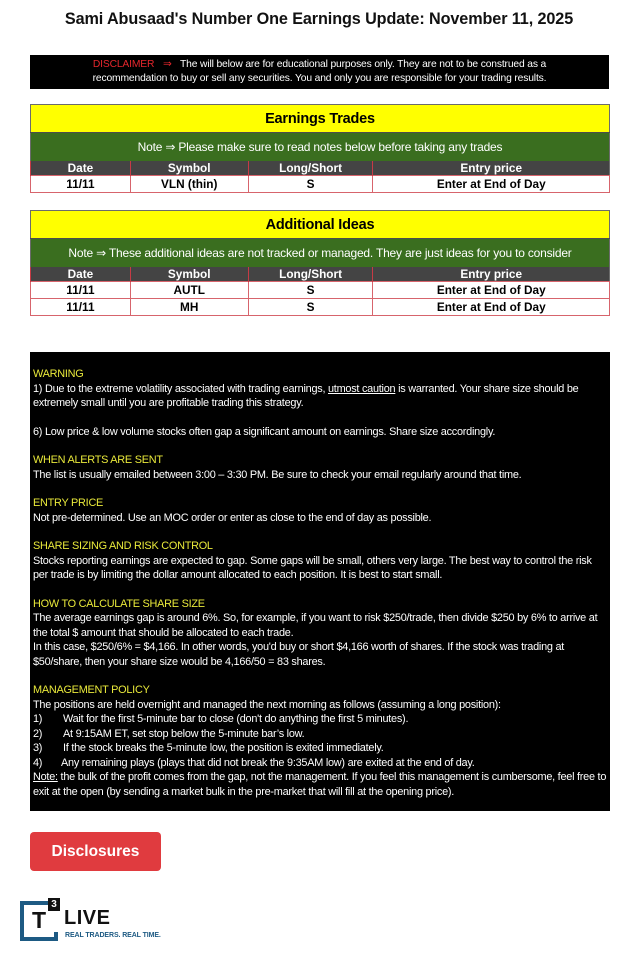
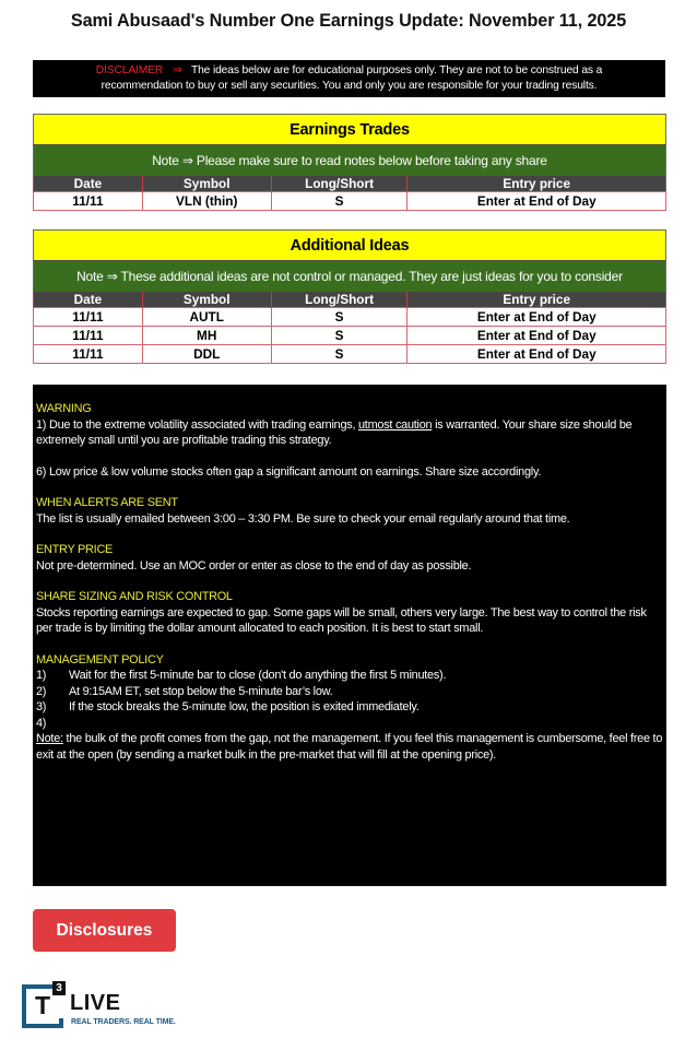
  Sami Abusaad's Number One Earnings Update: November 11, 2025
- DISCLAIMER ⇒ The will below are for educational purposes only. They are not to be construed as a
+ DISCLAIMER ⇒ The ideas below are for educational purposes only. They are not to be construed as a
  recommendation to buy or sell any securities. You and only you are responsible for your trading results.
  Earnings Trades
- Note ⇒ Please make sure to read notes below before taking any trades
+ Note ⇒ Please make sure to read notes below before taking any share
  Date	Symbol	Long/Short	Entry price
  11/11	VLN (thin)	S	Enter at End of Day
  Additional Ideas
- Note ⇒ These additional ideas are not tracked or managed. They are just ideas for you to consider
+ Note ⇒ These additional ideas are not control or managed. They are just ideas for you to consider
  Date	Symbol	Long/Short	Entry price
  11/11	AUTL	S	Enter at End of Day
  11/11	MH	S	Enter at End of Day
+ 11/11	DDL	S	Enter at End of Day
  WARNING
  1) Due to the extreme volatility associated with trading earnings, utmost caution is warranted. Your share size should be extremely small until you are profitable trading this strategy.
  6) Low price & low volume stocks often gap a significant amount on earnings. Share size accordingly.
  WHEN ALERTS ARE SENT
  The list is usually emailed between 3:00 – 3:30 PM. Be sure to check your email regularly around that time.
  ENTRY PRICE
  Not pre-determined. Use an MOC order or enter as close to the end of day as possible.
  SHARE SIZING AND RISK CONTROL
  Stocks reporting earnings are expected to gap. Some gaps will be small, others very large. The best way to control the risk per trade is by limiting the dollar amount allocated to each position. It is best to start small.
- HOW TO CALCULATE SHARE SIZE
- The average earnings gap is around 6%. So, for example, if you want to risk $250/trade, then divide $250 by 6% to arrive at the total $ amount that should be allocated to each trade.
- In this case, $250/6% = $4,166. In other words, you'd buy or short $4,166 worth of shares. If the stock was trading at $50/share, then your share size would be 4,166/50 = 83 shares.
  MANAGEMENT POLICY
- The positions are held overnight and managed the next morning as follows (assuming a long position):
  1)
  Wait for the first 5-minute bar to close (don't do anything the first 5 minutes).
  2)
  At 9:15AM ET, set stop below the 5-minute bar’s low.
  3)
  If the stock breaks the 5-minute low, the position is exited immediately.
  4)
- Any remaining plays (plays that did not break the 9:35AM low) are exited at the end of day.
  Note: the bulk of the profit comes from the gap, not the management. If you feel this management is cumbersome, feel free to exit at the open (by sending a market bulk in the pre-market that will fill at the opening price).
  Disclosures
  T
  3
  LIVE
